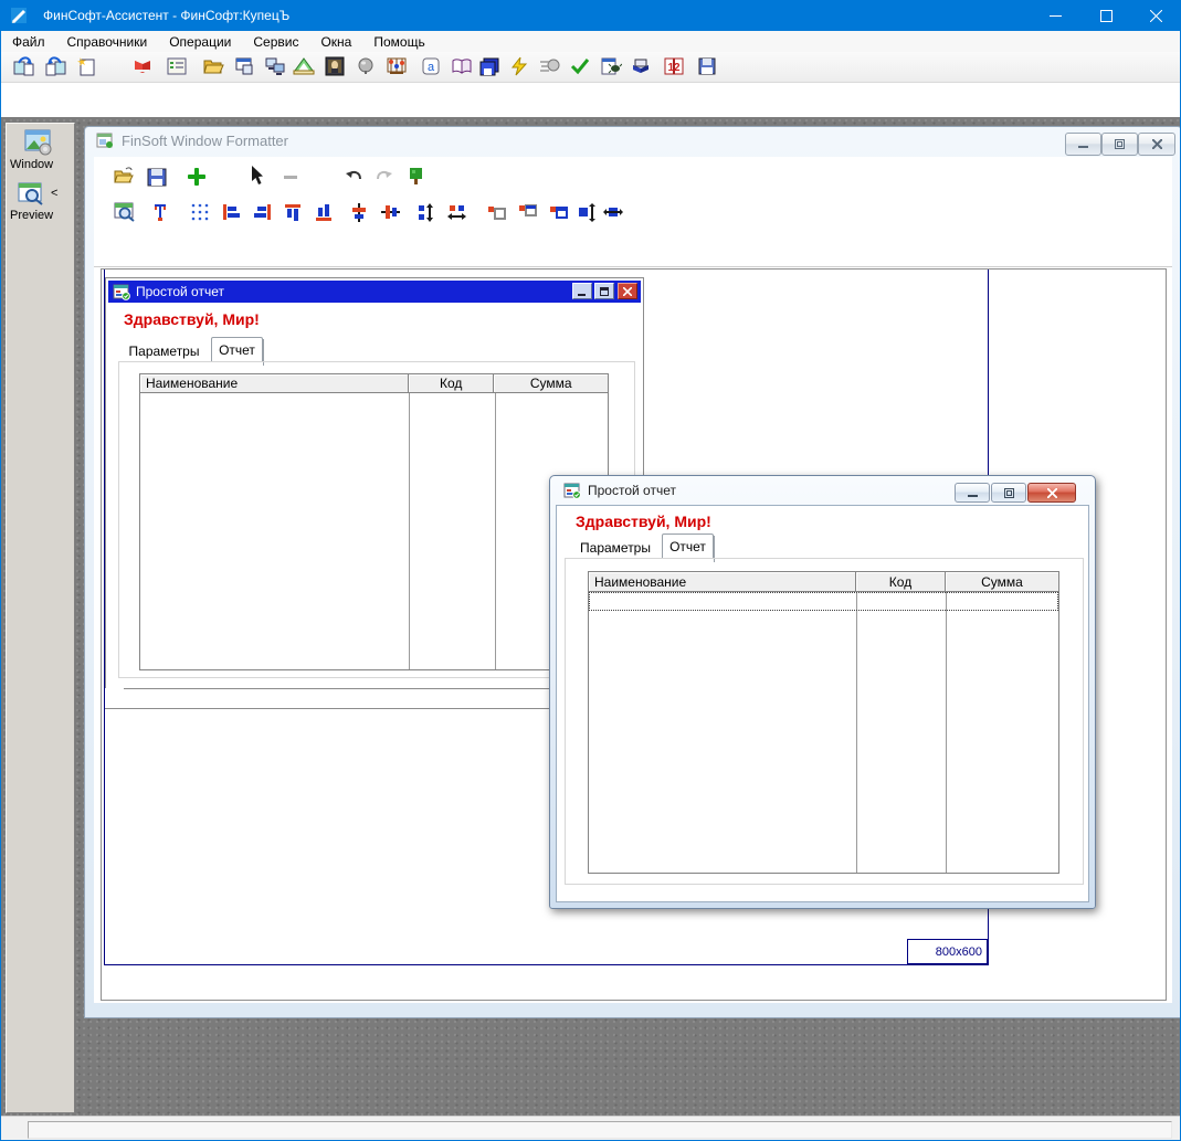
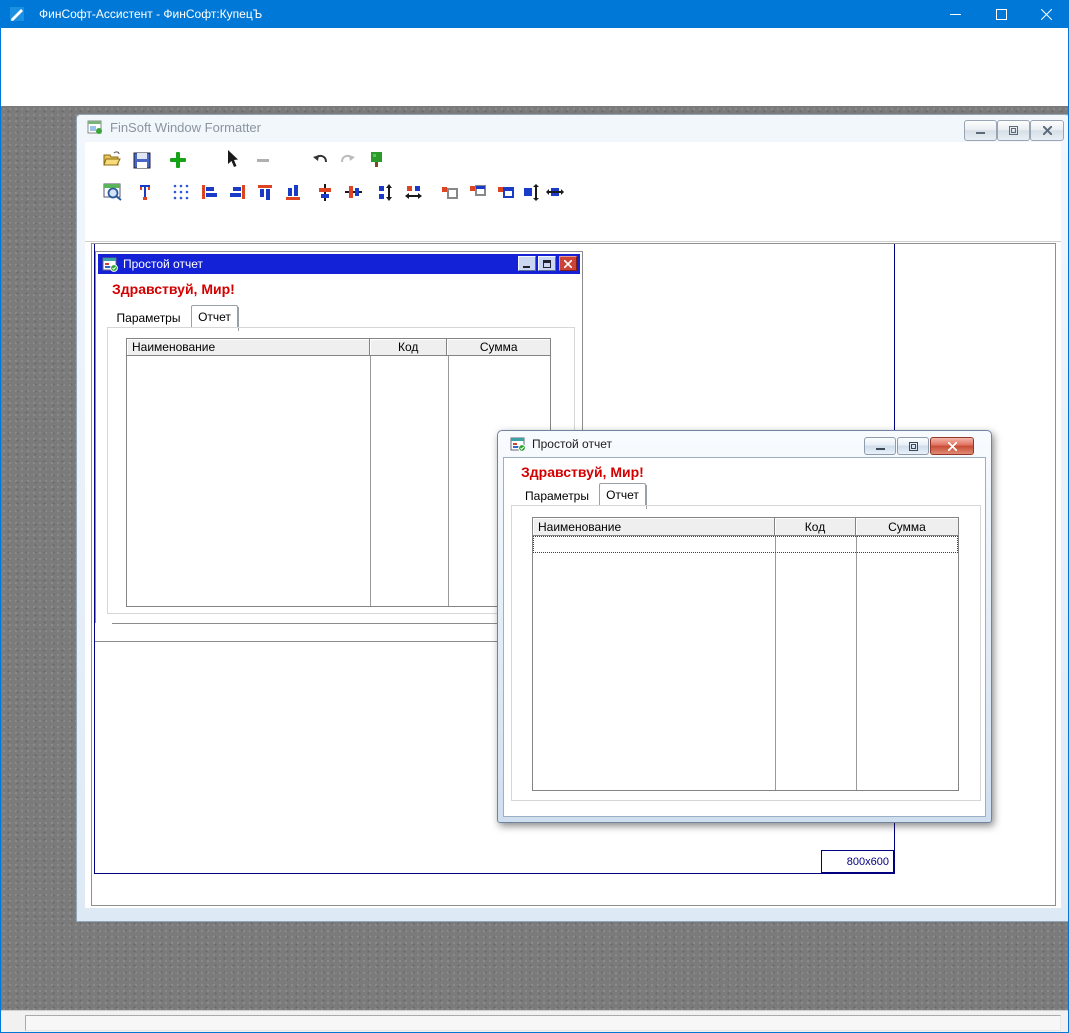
  ФинСофт-Ассистент - ФинСофт:КупецЪ
- Файл
- Справочники
- Операции
- Сервис
- Окна
- Помощь
- a
- 12
- Window
- <
- Preview
  FinSoft Window Formatter
  800x600
  Простой отчет
  Здравствуй, Мир!
  Параметры
  Отчет
  Наименование
  Код
  Сумма
  Простой отчет
  Здравствуй, Мир!
  Параметры
  Отчет
  Наименование
  Код
  Сумма
